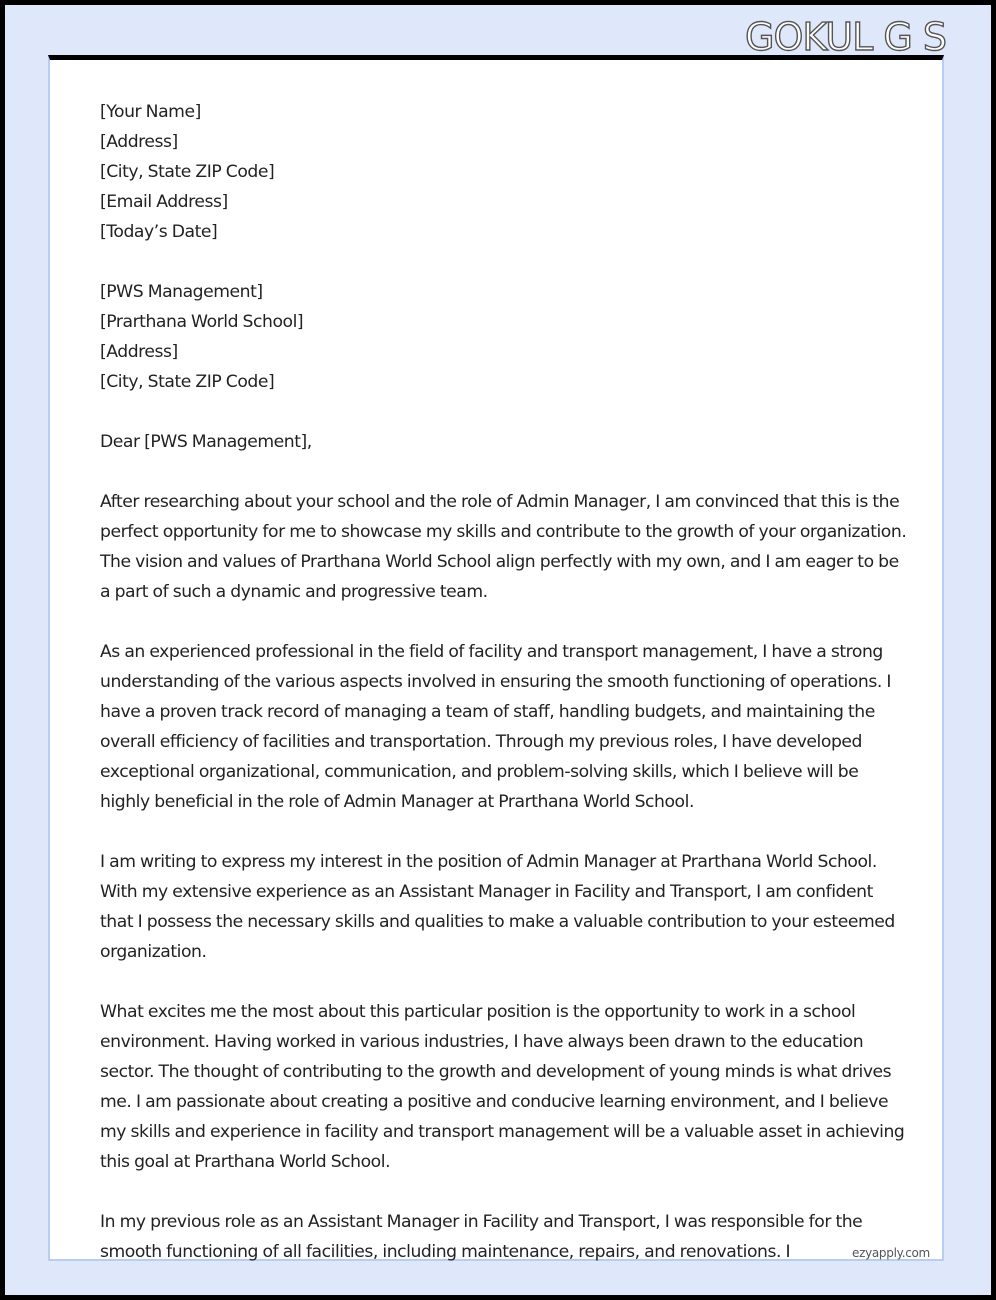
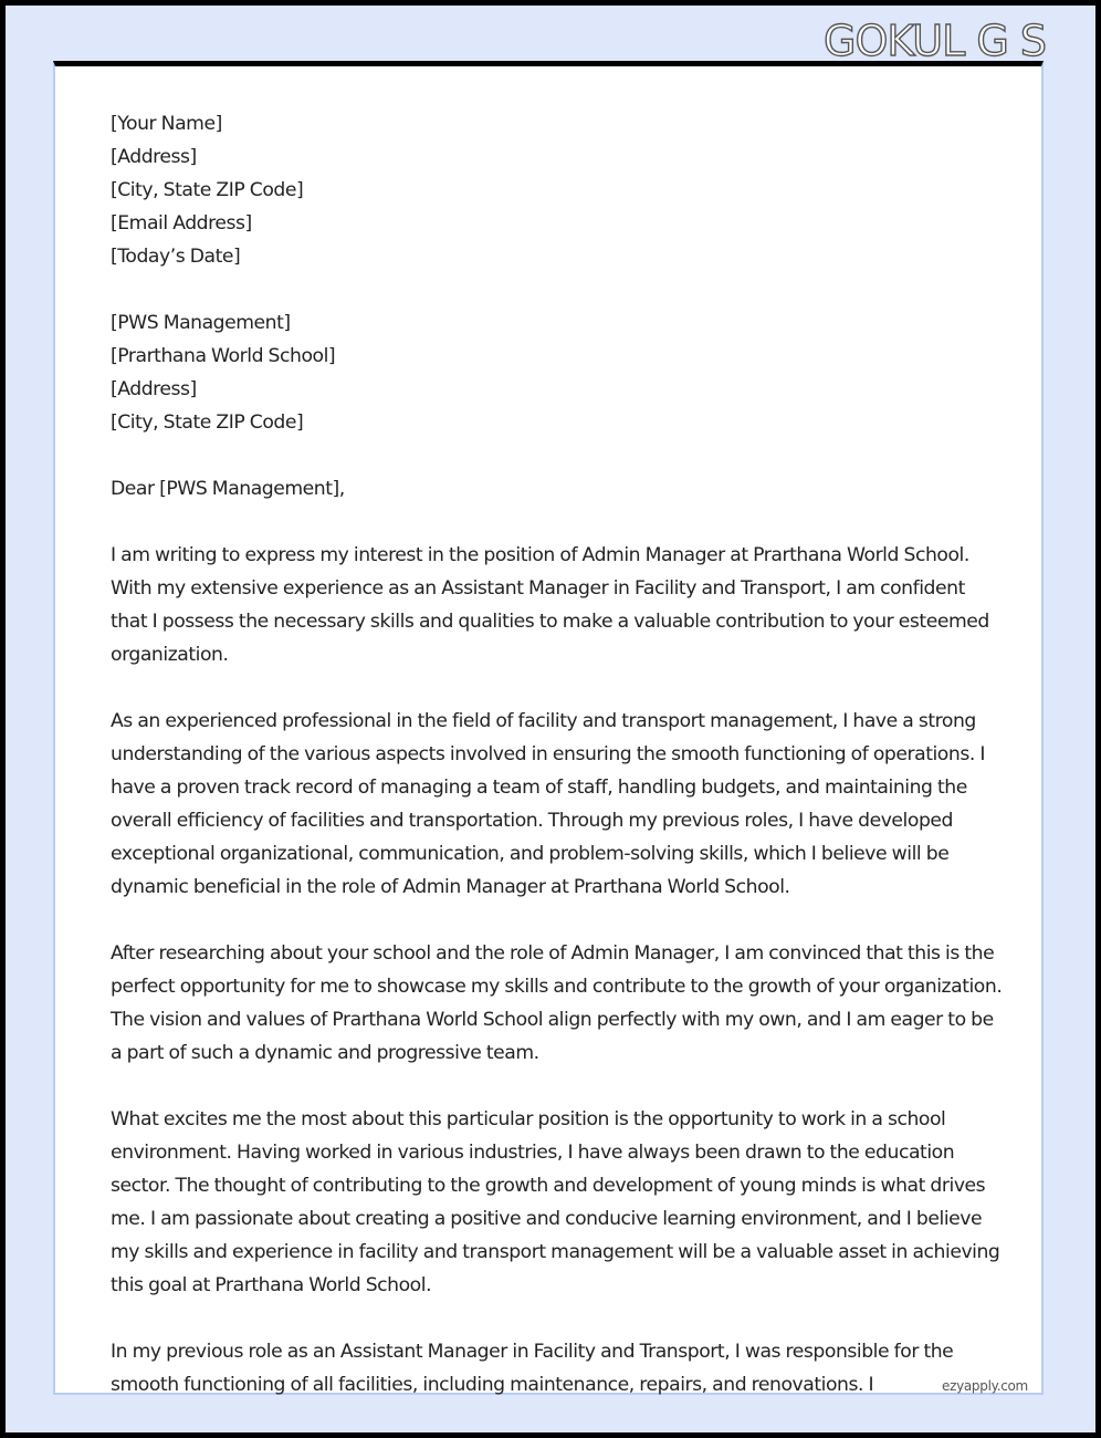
  GOKUL G S
  [Your Name]
  [Address]
  [City, State ZIP Code]
  [Email Address]
  [Today’s Date]
  [PWS Management]
  [Prarthana World School]
  [Address]
  [City, State ZIP Code]
  Dear [PWS Management],
- After researching about your school and the role of Admin Manager, I am convinced that this is the perfect opportunity for me to showcase my skills and contribute to the growth of your organization. The vision and values of Prarthana World School align perfectly with my own, and I am eager to be a part of such a dynamic and progressive team.
+ I am writing to express my interest in the position of Admin Manager at Prarthana World School. With my extensive experience as an Assistant Manager in Facility and Transport, I am confident that I possess the necessary skills and qualities to make a valuable contribution to your esteemed organization.
- As an experienced professional in the field of facility and transport management, I have a strong understanding of the various aspects involved in ensuring the smooth functioning of operations. I have a proven track record of managing a team of staff, handling budgets, and maintaining the overall efficiency of facilities and transportation. Through my previous roles, I have developed exceptional organizational, communication, and problem-solving skills, which I believe will be highly beneficial in the role of Admin Manager at Prarthana World School.
+ As an experienced professional in the field of facility and transport management, I have a strong understanding of the various aspects involved in ensuring the smooth functioning of operations. I have a proven track record of managing a team of staff, handling budgets, and maintaining the overall efficiency of facilities and transportation. Through my previous roles, I have developed exceptional organizational, communication, and problem-solving skills, which I believe will be dynamic beneficial in the role of Admin Manager at Prarthana World School.
- I am writing to express my interest in the position of Admin Manager at Prarthana World School. With my extensive experience as an Assistant Manager in Facility and Transport, I am confident that I possess the necessary skills and qualities to make a valuable contribution to your esteemed organization.
+ After researching about your school and the role of Admin Manager, I am convinced that this is the perfect opportunity for me to showcase my skills and contribute to the growth of your organization. The vision and values of Prarthana World School align perfectly with my own, and I am eager to be a part of such a dynamic and progressive team.
  What excites me the most about this particular position is the opportunity to work in a school environment. Having worked in various industries, I have always been drawn to the education sector. The thought of contributing to the growth and development of young minds is what drives me. I am passionate about creating a positive and conducive learning environment, and I believe my skills and experience in facility and transport management will be a valuable asset in achieving this goal at Prarthana World School.
  In my previous role as an Assistant Manager in Facility and Transport, I was responsible for the smooth functioning of all facilities, including maintenance, repairs, and renovations. I
  ezyapply.com
